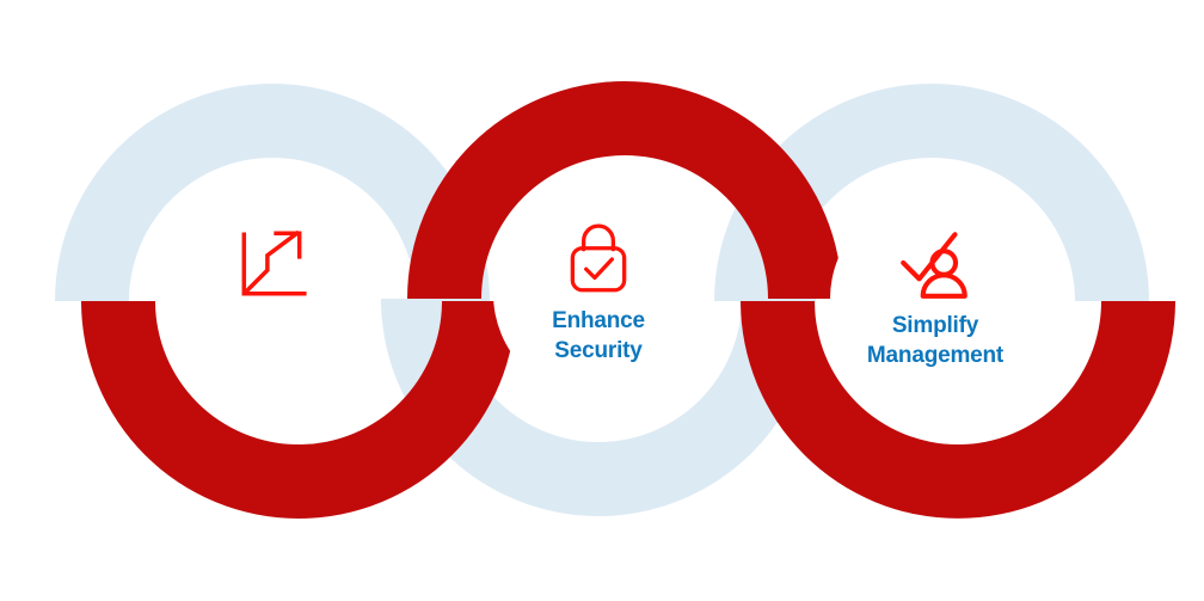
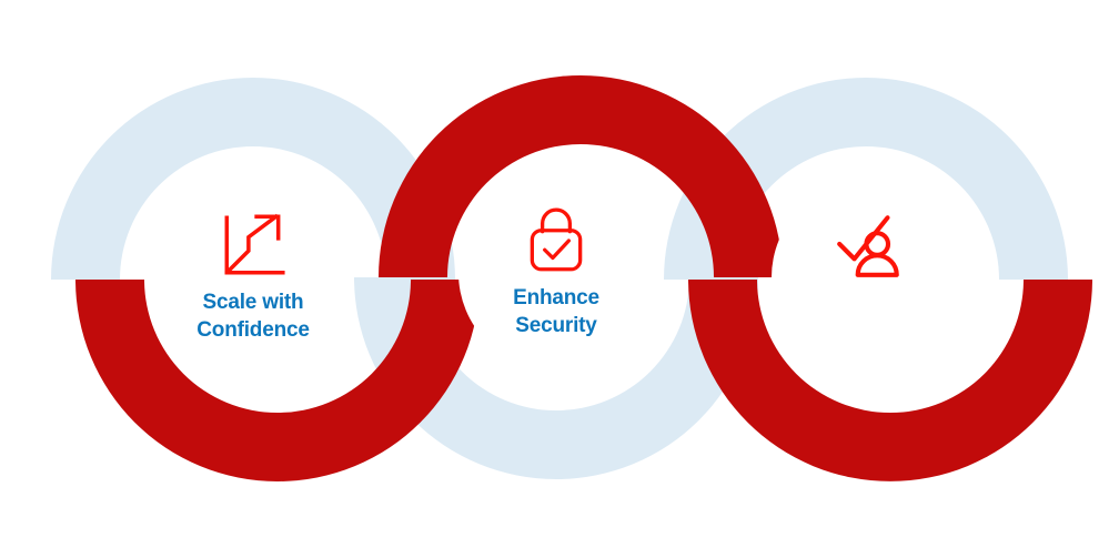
+ Scale with
+ Confidence
  Enhance
  Security
- Simplify
- Management
